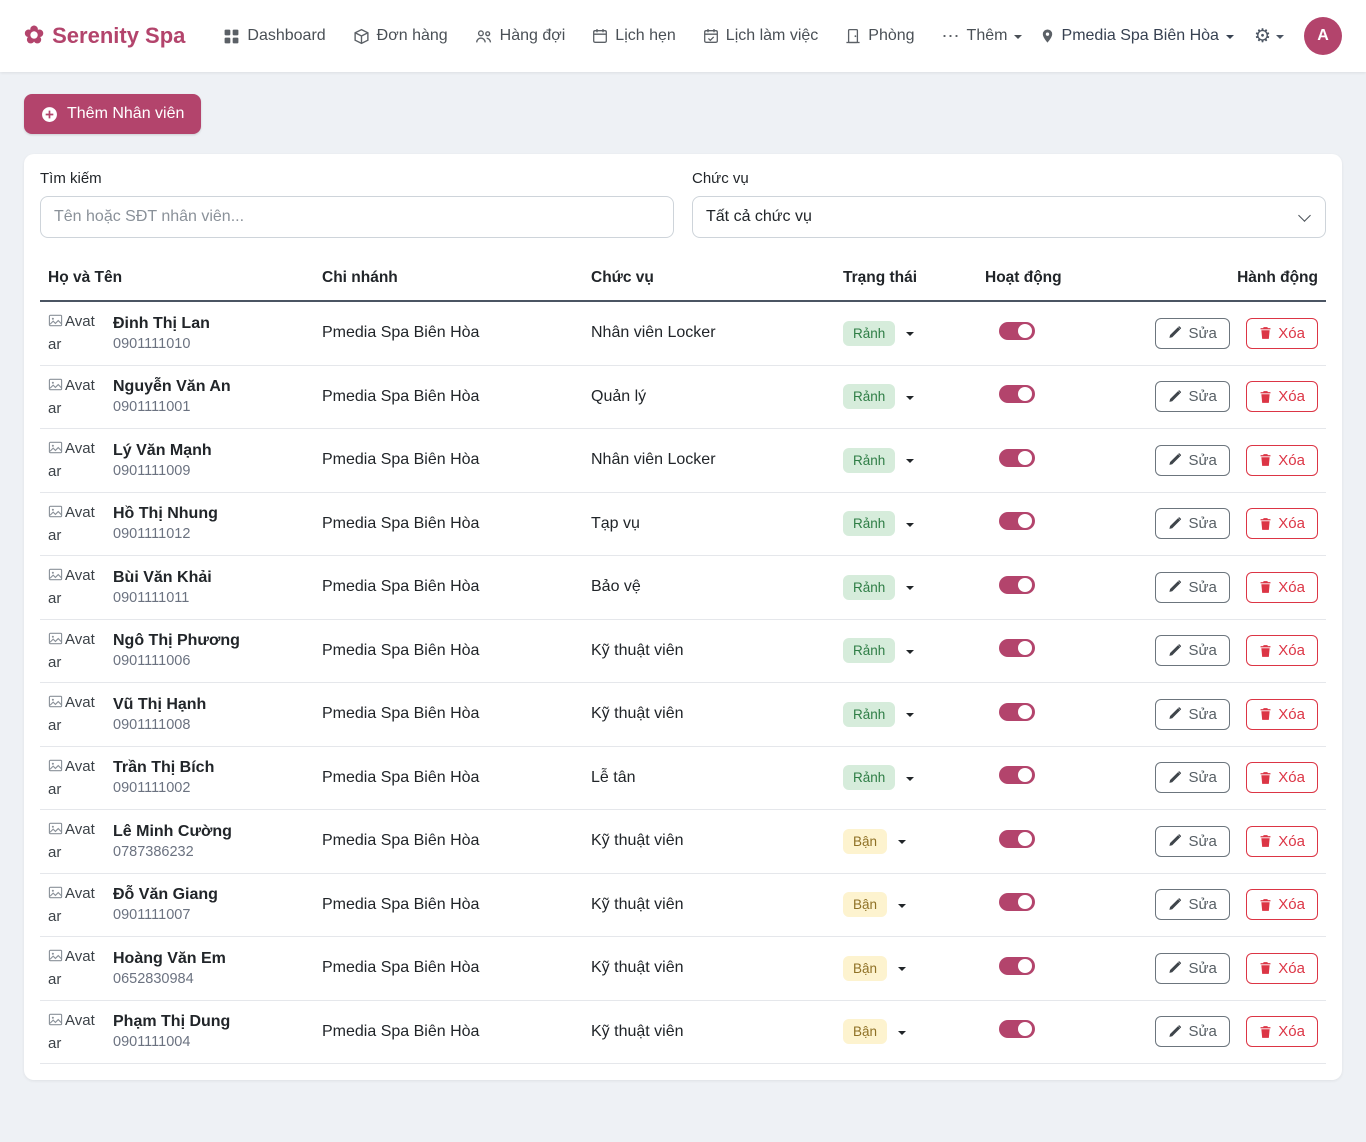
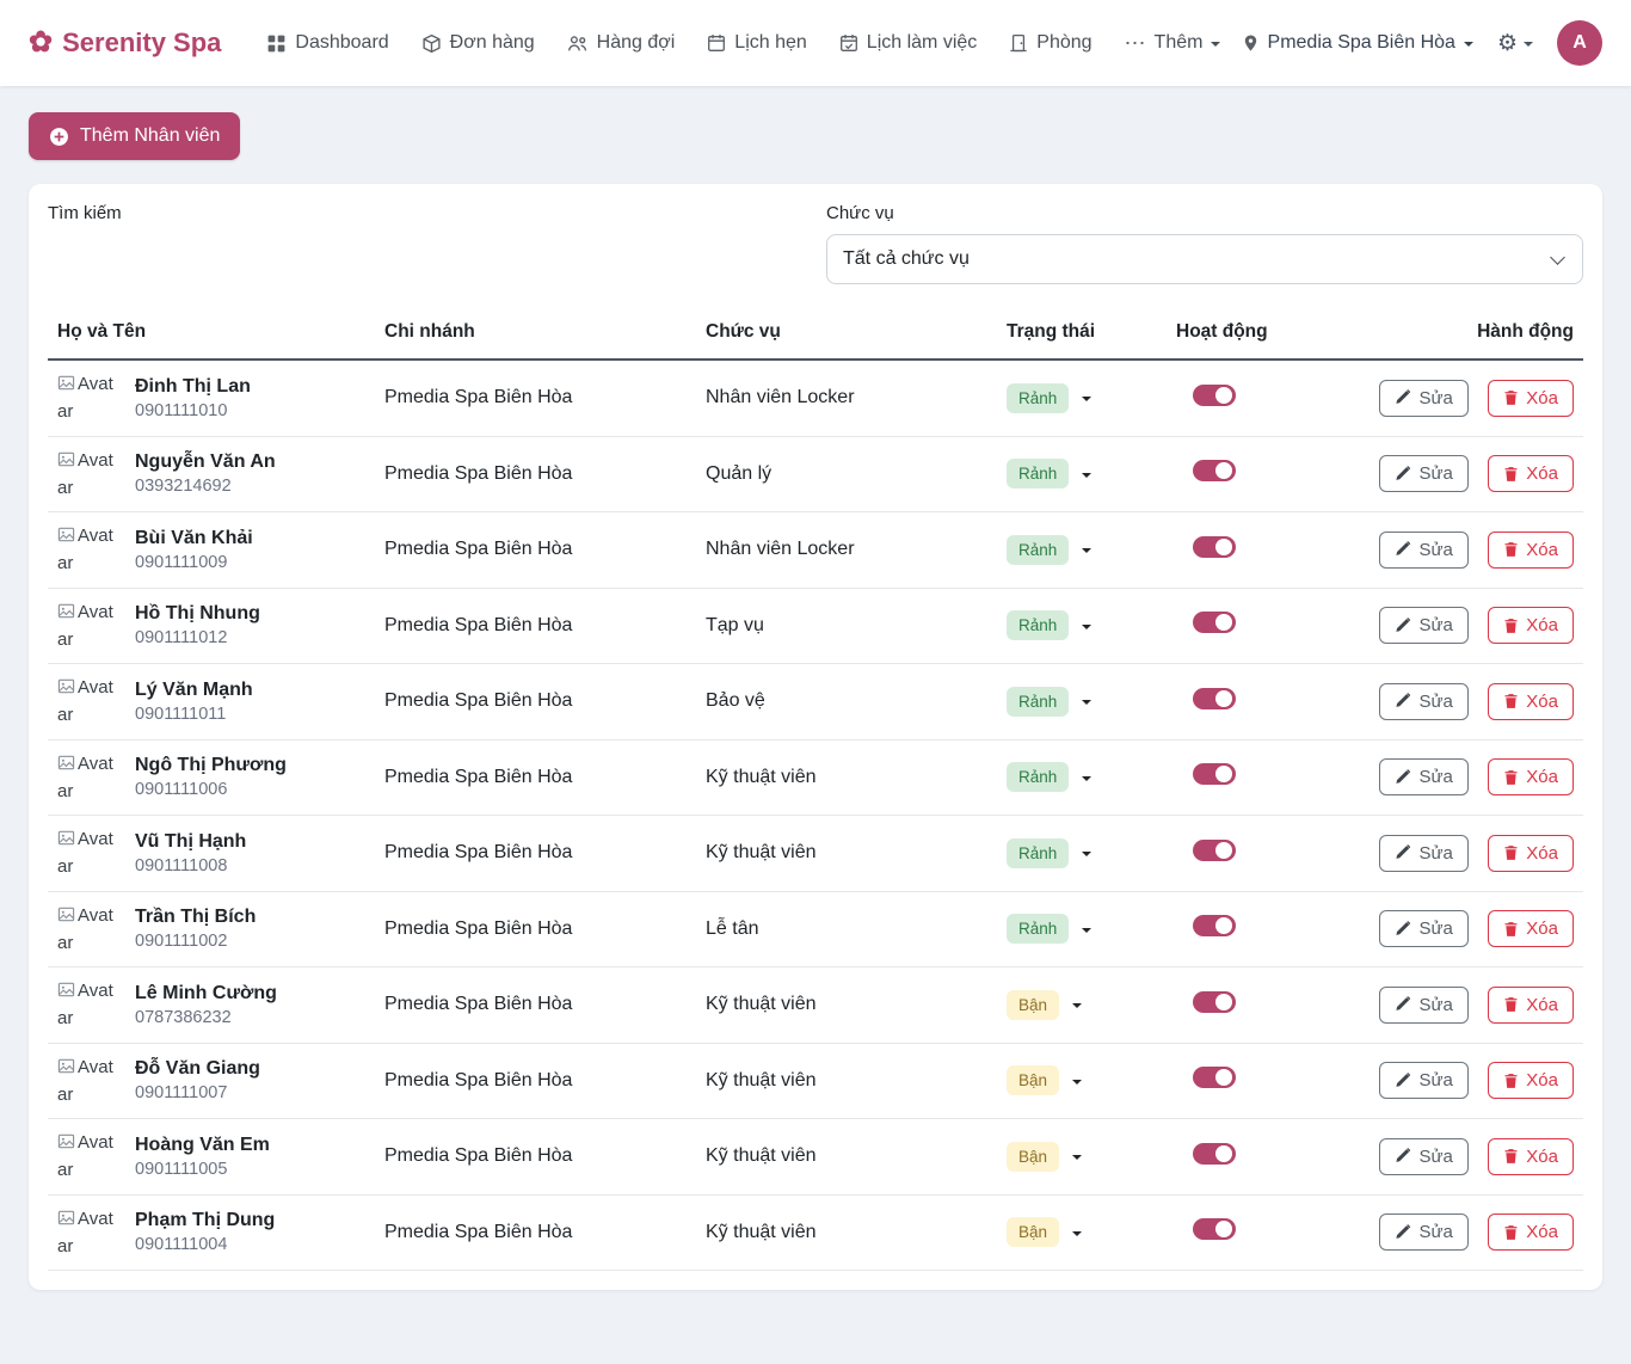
  ✿
  Serenity Spa
  Dashboard
  Đơn hàng
  Hàng đợi
  Lịch hẹn
  Lịch làm việc
  Phòng
  ⋯
  Thêm
  Pmedia Spa Biên Hòa
  ⚙
  A
  Thêm Nhân viên
  Tìm kiếm
- Tên hoặc SĐT nhân viên...
  Chức vụ
  Tất cả chức vụ
  Họ và Tên	Chi nhánh	Chức vụ	Trạng thái	Hoạt động	Hành động
  Avatar Đinh Thị Lan 0901111010	Pmedia Spa Biên Hòa	Nhân viên Locker	Rảnh		Sửa Xóa
- Avatar Nguyễn Văn An 0901111001	Pmedia Spa Biên Hòa	Quản lý	Rảnh		Sửa Xóa
+ Avatar Nguyễn Văn An 0393214692	Pmedia Spa Biên Hòa	Quản lý	Rảnh		Sửa Xóa
- Avatar Lý Văn Mạnh 0901111009	Pmedia Spa Biên Hòa	Nhân viên Locker	Rảnh		Sửa Xóa
+ Avatar Bùi Văn Khải 0901111009	Pmedia Spa Biên Hòa	Nhân viên Locker	Rảnh		Sửa Xóa
  Avatar Hồ Thị Nhung 0901111012	Pmedia Spa Biên Hòa	Tạp vụ	Rảnh		Sửa Xóa
- Avatar Bùi Văn Khải 0901111011	Pmedia Spa Biên Hòa	Bảo vệ	Rảnh		Sửa Xóa
+ Avatar Lý Văn Mạnh 0901111011	Pmedia Spa Biên Hòa	Bảo vệ	Rảnh		Sửa Xóa
  Avatar Ngô Thị Phương 0901111006	Pmedia Spa Biên Hòa	Kỹ thuật viên	Rảnh		Sửa Xóa
  Avatar Vũ Thị Hạnh 0901111008	Pmedia Spa Biên Hòa	Kỹ thuật viên	Rảnh		Sửa Xóa
  Avatar Trần Thị Bích 0901111002	Pmedia Spa Biên Hòa	Lễ tân	Rảnh		Sửa Xóa
  Avatar Lê Minh Cường 0787386232	Pmedia Spa Biên Hòa	Kỹ thuật viên	Bận		Sửa Xóa
  Avatar Đỗ Văn Giang 0901111007	Pmedia Spa Biên Hòa	Kỹ thuật viên	Bận		Sửa Xóa
- Avatar Hoàng Văn Em 0652830984	Pmedia Spa Biên Hòa	Kỹ thuật viên	Bận		Sửa Xóa
+ Avatar Hoàng Văn Em 0901111005	Pmedia Spa Biên Hòa	Kỹ thuật viên	Bận		Sửa Xóa
  Avatar Phạm Thị Dung 0901111004	Pmedia Spa Biên Hòa	Kỹ thuật viên	Bận		Sửa Xóa
